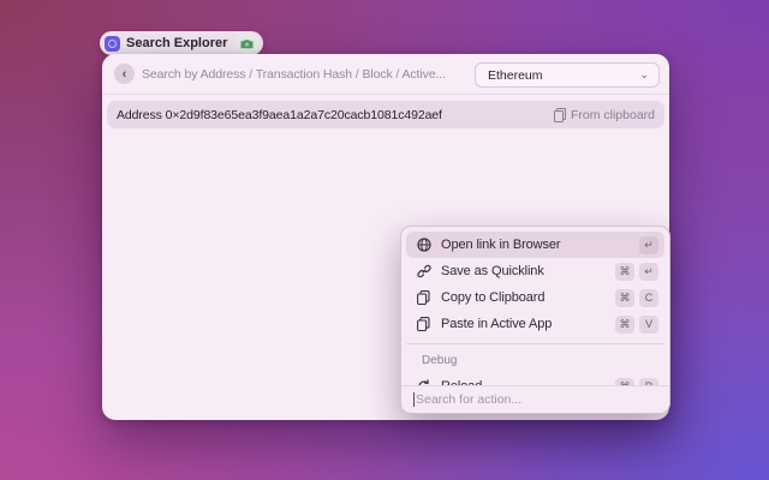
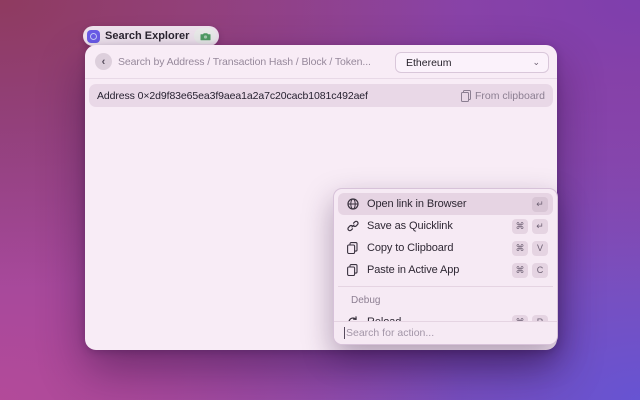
  Search Explorer
  ‹
- Search by Address / Transaction Hash / Block / Active...
+ Search by Address / Transaction Hash / Block / Token...
  Ethereum
  ⌄
  Address 0×2d9f83e65ea3f9aea1a2a7c20cacb1081c492aef
  From clipboard
  Open link in Browser
  ↵
  Save as Quicklink
  ⌘
  ↵
  Copy to Clipboard
  ⌘
- C
+ V
  Paste in Active App
  ⌘
- V
+ C
  Debug
  Search for action...
